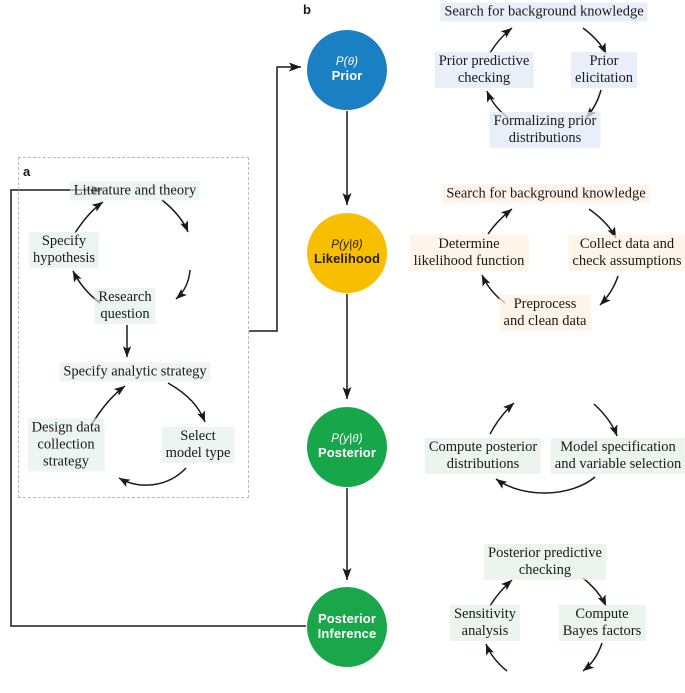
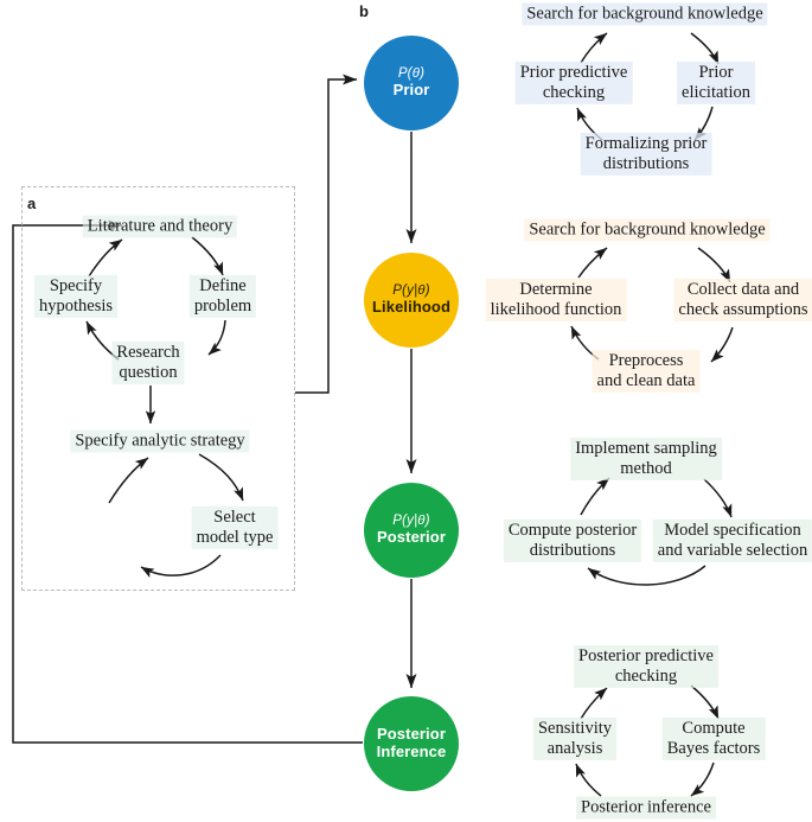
  a
  Literature and theory
+ Define
+ problem
  Specify
  hypothesis
  Research
  question
  Specify analytic strategy
  Select
  model type
- Design data
- collection
- strategy
  b
  P(θ)
  Prior
  P(y|θ)
  Likelihood
  P(y|θ)
  Posterior
  Posterior
  Inference
  Search for background knowledge
  Prior
  elicitation
  Formalizing prior
  distributions
  Prior predictive
  checking
  Search for background knowledge
  Collect data and
  check assumptions
  Preprocess
  and clean data
  Determine
  likelihood function
+ Implement sampling
+ method
  Model specification
  and variable selection
  Compute posterior
  distributions
  Posterior predictive
  checking
  Compute
  Bayes factors
+ Posterior inference
  Sensitivity
  analysis
